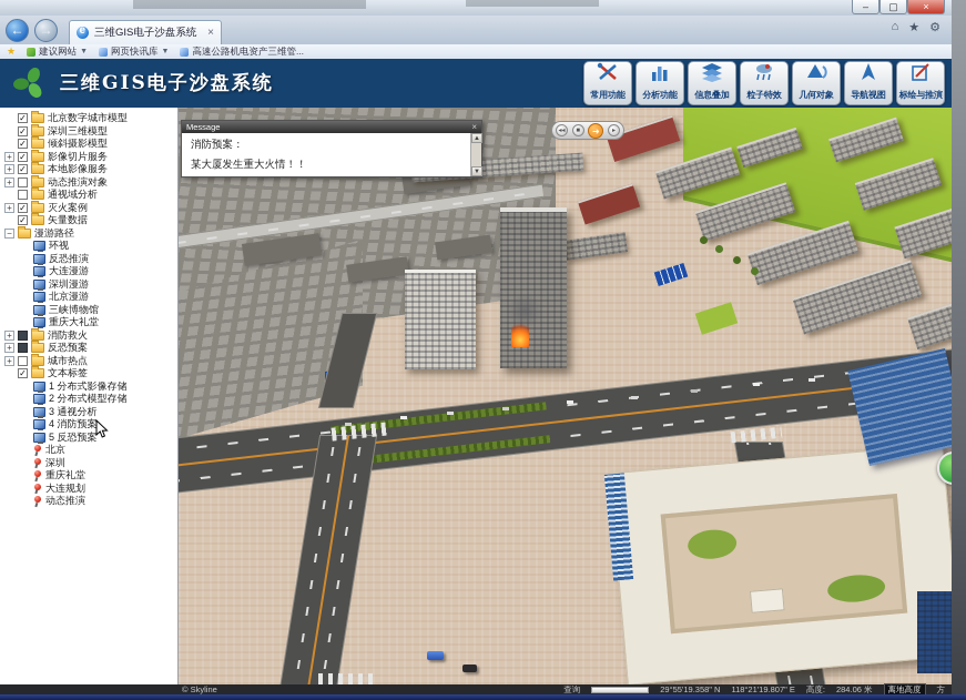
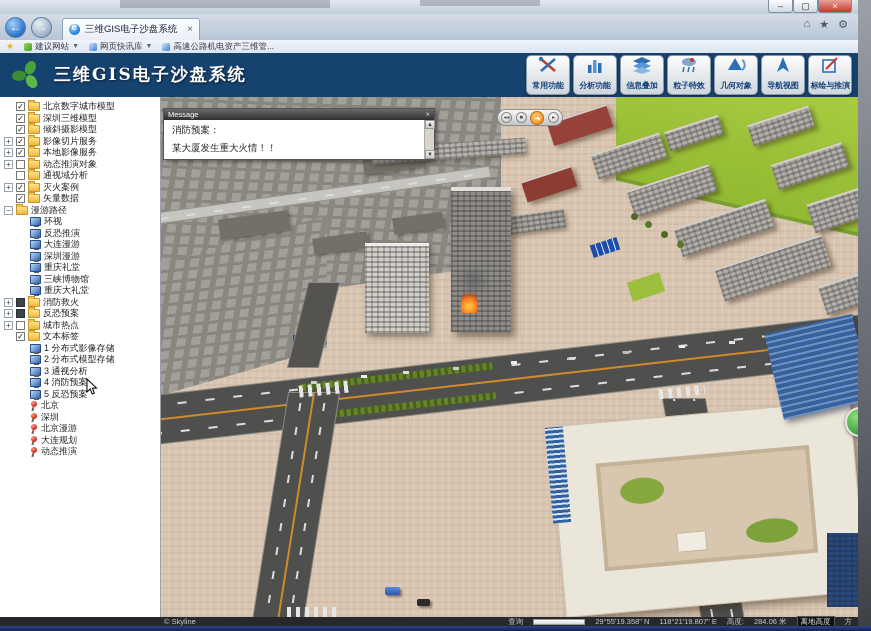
  –
  ▢
  ×
  ←
  →
  三维GIS电子沙盘系统
  ×
  ⌂
  ★
  ⚙
  ★
  建议网站
  网页快讯库
  高速公路机电资产三维管...
  三维GIS电子沙盘系统
  常用功能
  分析功能
  信息叠加
  粒子特效
  几何对象
  导航视图
  标绘与推演
  ✓
  北京数字城市模型
  ✓
  深圳三维模型
  ✓
  倾斜摄影模型
  +
  ✓
  影像切片服务
  +
  ✓
  本地影像服务
  +
  动态推演对象
  通视域分析
  +
  ✓
  灭火案例
  ✓
  矢量数据
  −
  漫游路径
  环视
  反恐推演
  大连漫游
  深圳漫游
- 北京漫游
+ 重庆礼堂
  三峡博物馆
  重庆大礼堂
  +
  消防救火
  +
  反恐预案
  +
  城市热点
  ✓
  文本标签
  1 分布式影像存储
  2 分布式模型存储
  3 通视分析
  4 消防预案
  5 反恐预案
  北京
  深圳
- 重庆礼堂
+ 北京漫游
  大连规划
  动态推演
  Message
  ×
  消防预案：
  某大厦发生重大火情！！
  ➜
  © Skyline
  查询
  29°55'19.358" N
  118°21'19.807" E
  高度:
  284.06 米
  离地高度
  方
